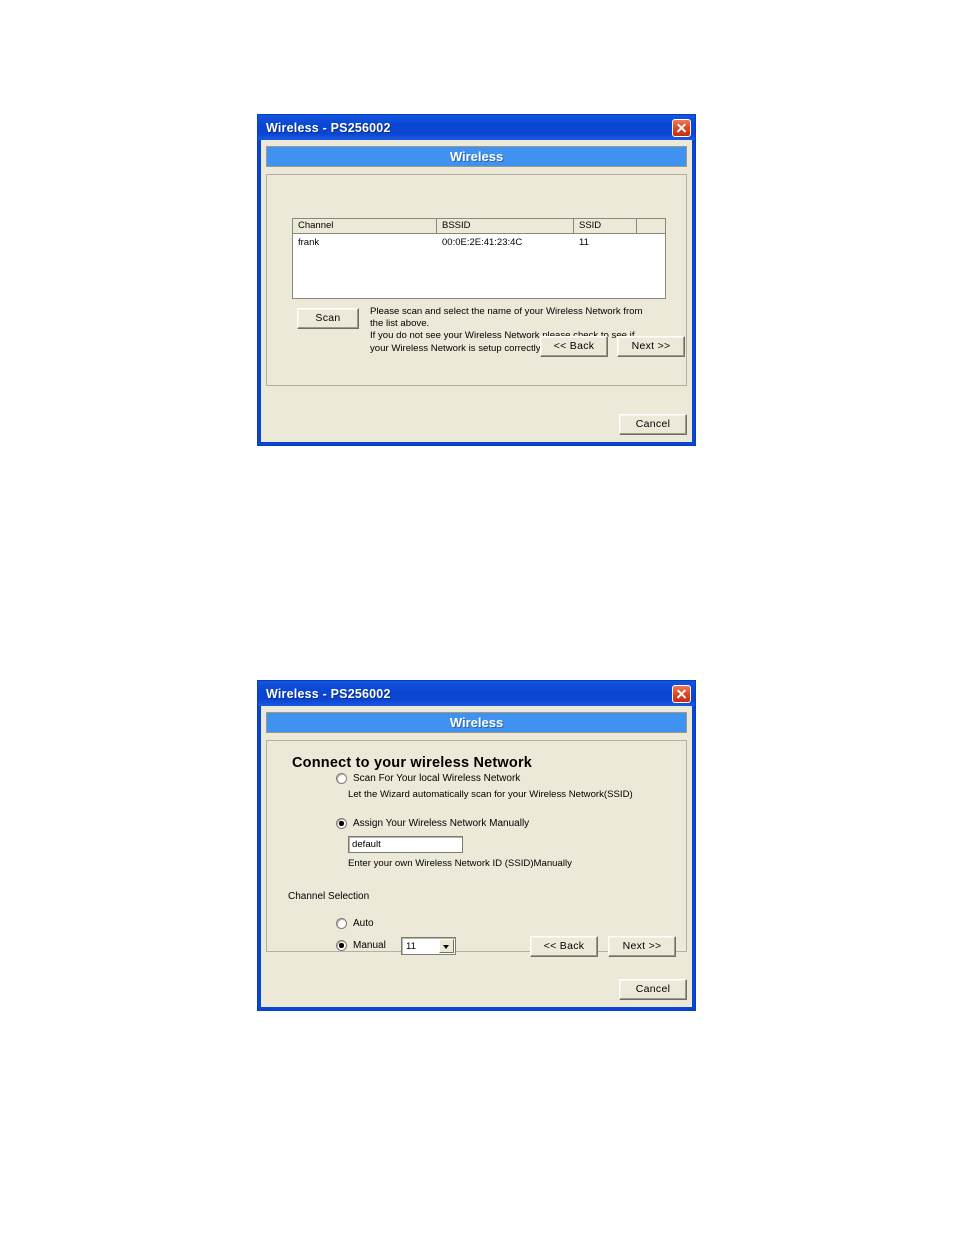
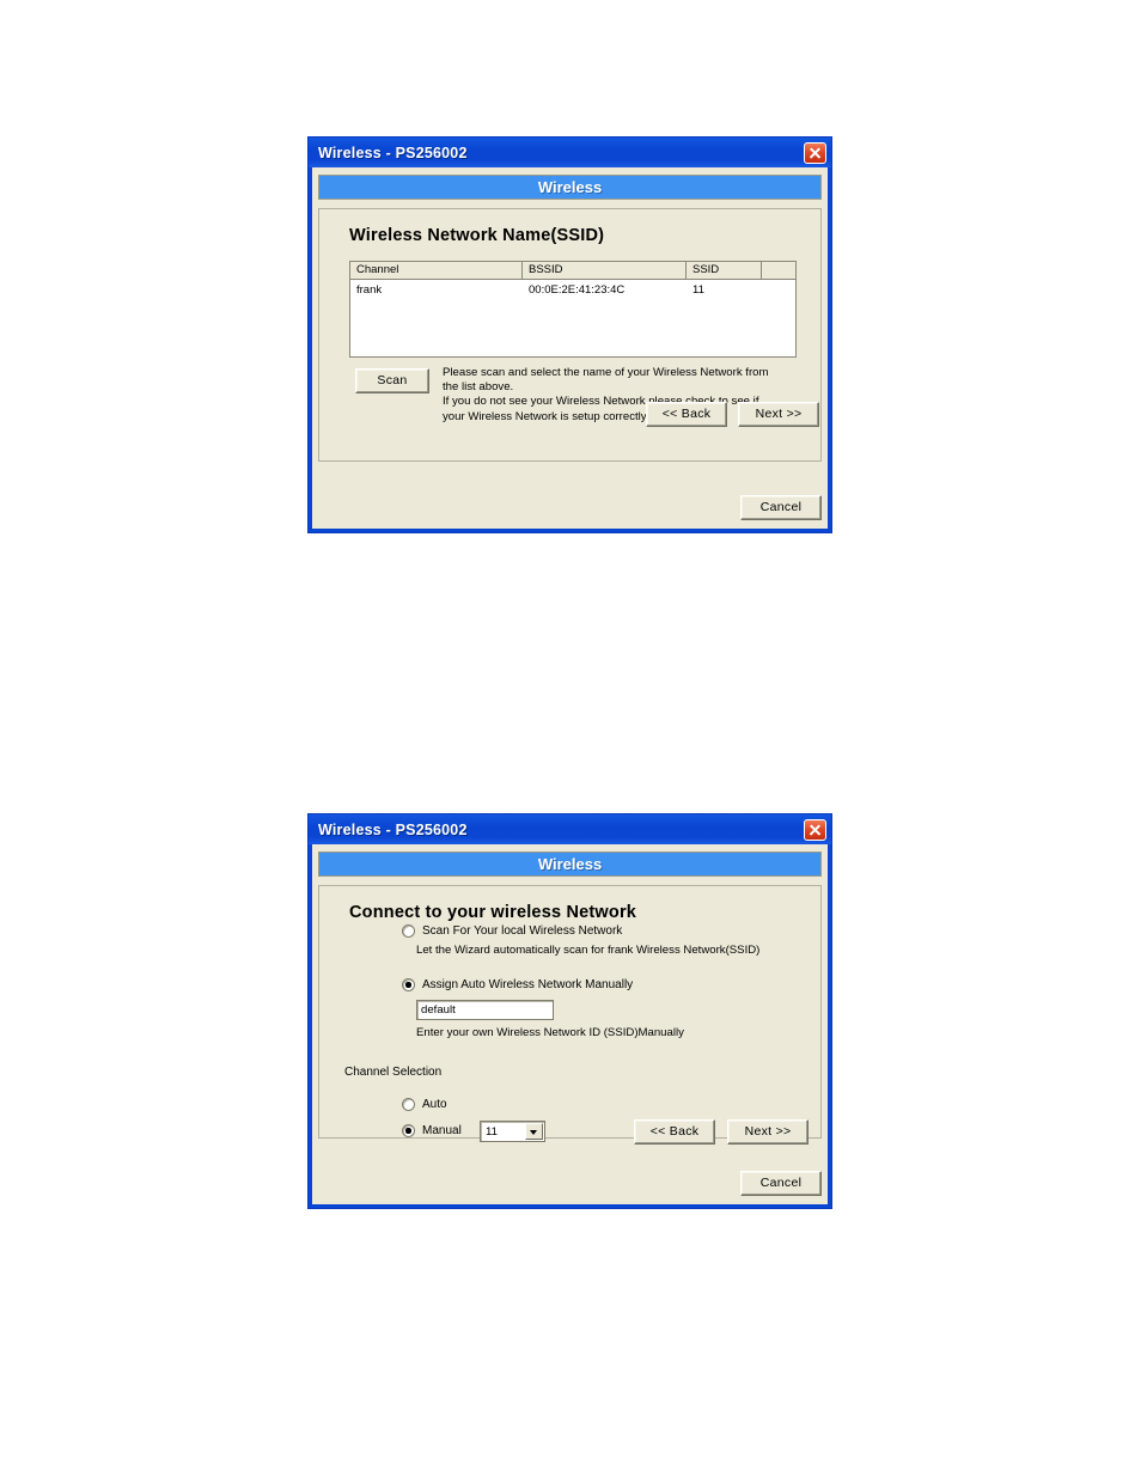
  Wireless - PS256002
  Wireless
+ Wireless Network Name(SSID)
  Channel
  BSSID
  SSID
  frank
  00:0E:2E:41:23:4C
  11
  Scan
  Please scan and select the name of your Wireless Network from
  the list above.
  your Wireless Network is setup correctly
  << Back
  Next >>
  Cancel
  Wireless - PS256002
  Wireless
  Connect to your wireless Network
  Cancel
  Scan For Your local Wireless Network
- Let the Wizard automatically scan for your Wireless Network(SSID)
+ Let the Wizard automatically scan for frank Wireless Network(SSID)
- Assign Your Wireless Network Manually
+ Assign Auto Wireless Network Manually
  default
  Enter your own Wireless Network ID (SSID)Manually
  Channel Selection
  Auto
  Manual
  11
  << Back
  Next >>
